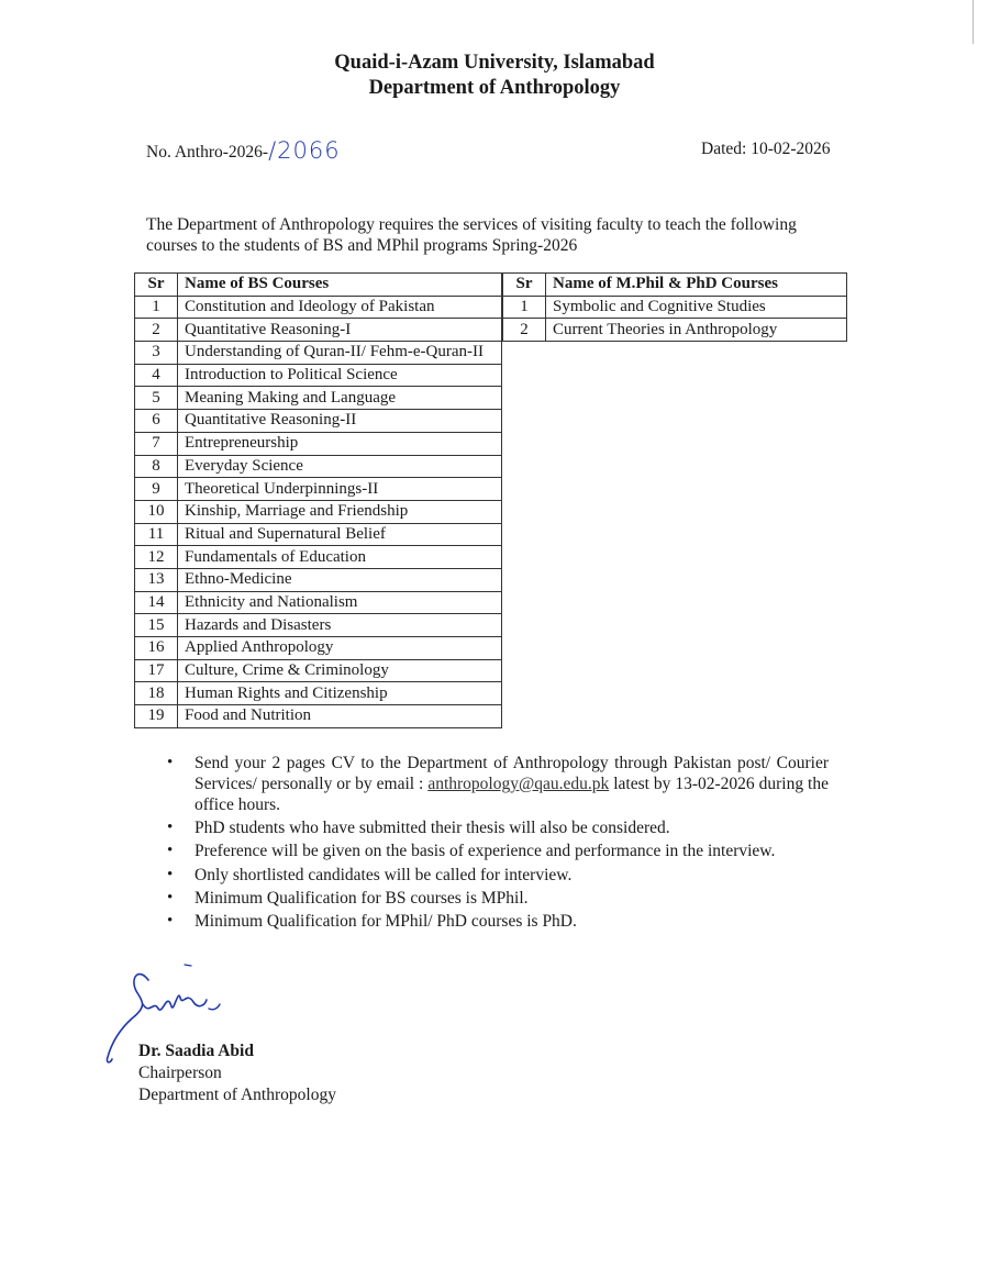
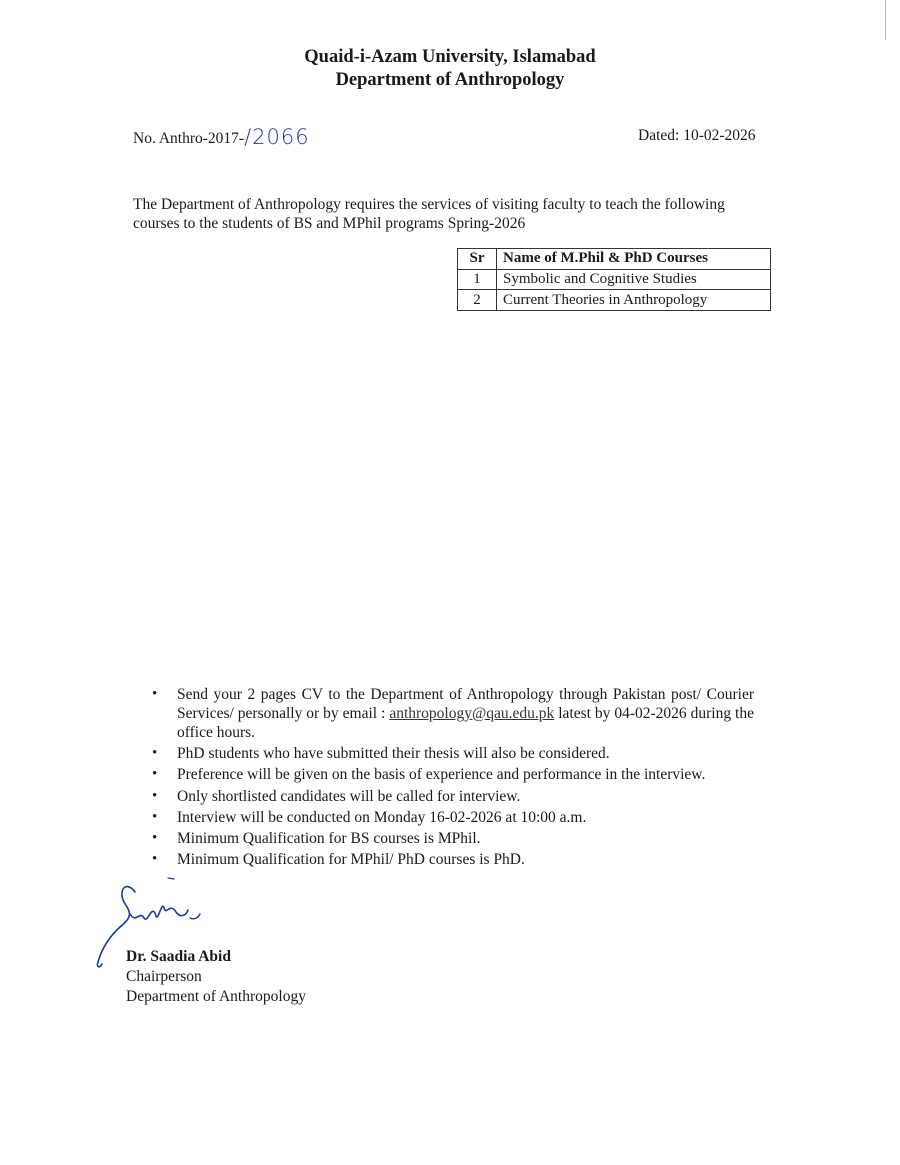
  Quaid-i-Azam University, Islamabad
  Department of Anthropology
- No. Anthro-2026-/2066
+ No. Anthro-2017-/2066
  Dated: 10-02-2026
  The Department of Anthropology requires the services of visiting faculty to teach the following courses to the students of BS and MPhil programs Spring-2026
- Sr	Name of BS Courses
- 1	Constitution and Ideology of Pakistan
- 2	Quantitative Reasoning-I
- 3	Understanding of Quran-II/ Fehm-e-Quran-II
- 4	Introduction to Political Science
- 5	Meaning Making and Language
- 6	Quantitative Reasoning-II
- 7	Entrepreneurship
- 8	Everyday Science
- 9	Theoretical Underpinnings-II
- 10	Kinship, Marriage and Friendship
- 11	Ritual and Supernatural Belief
- 12	Fundamentals of Education
- 13	Ethno-Medicine
- 14	Ethnicity and Nationalism
- 15	Hazards and Disasters
- 16	Applied Anthropology
- 17	Culture, Crime & Criminology
- 18	Human Rights and Citizenship
- 19	Food and Nutrition
  Sr	Name of M.Phil & PhD Courses
  1	Symbolic and Cognitive Studies
  2	Current Theories in Anthropology
- Send your 2 pages CV to the Department of Anthropology through Pakistan post/ Courier Services/ personally or by email : anthropology@qau.edu.pk latest by 13-02-2026 during the office hours.
+ Send your 2 pages CV to the Department of Anthropology through Pakistan post/ Courier Services/ personally or by email : anthropology@qau.edu.pk latest by 04-02-2026 during the office hours.
  PhD students who have submitted their thesis will also be considered.
  Preference will be given on the basis of experience and performance in the interview.
  Only shortlisted candidates will be called for interview.
+ Interview will be conducted on Monday 16-02-2026 at 10:00 a.m.
  Minimum Qualification for BS courses is MPhil.
  Minimum Qualification for MPhil/ PhD courses is PhD.
  Dr. Saadia Abid
  Chairperson
  Department of Anthropology
